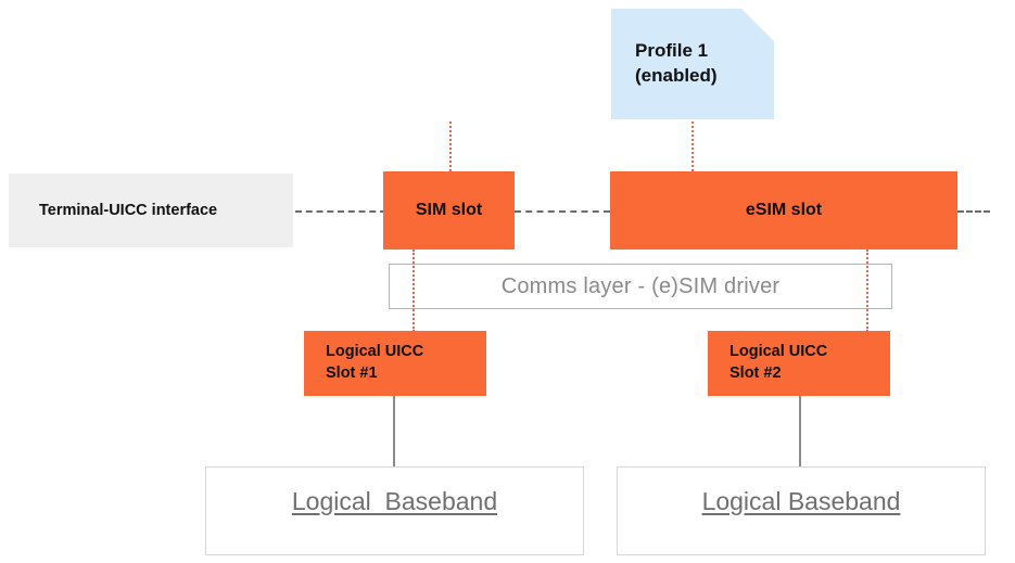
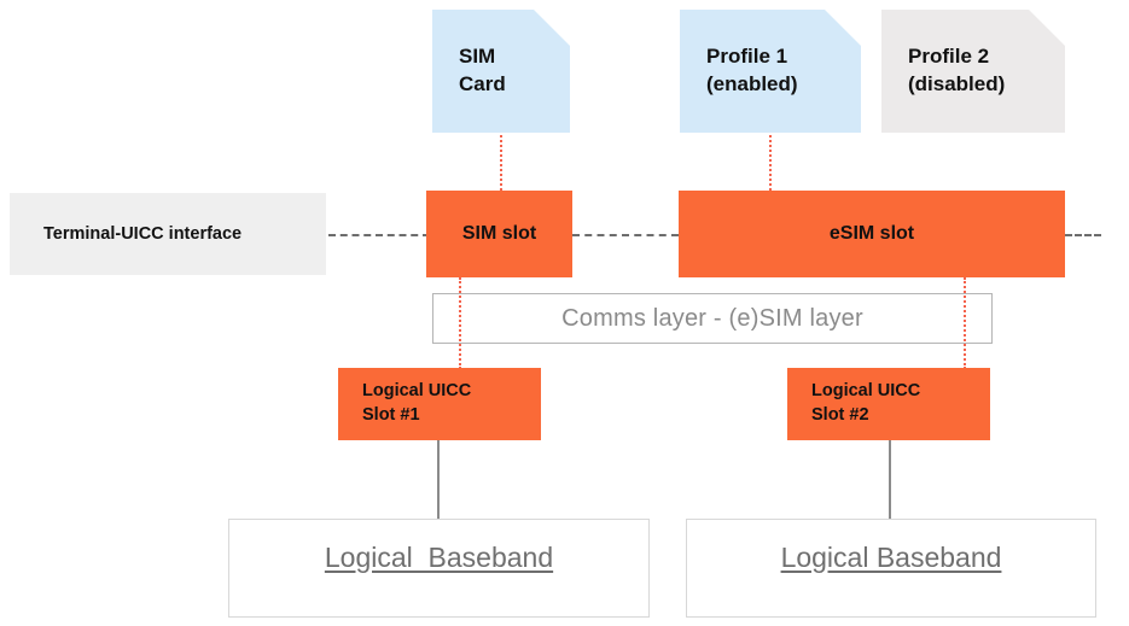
+ SIM
+ Card
  Profile 1
  (enabled)
+ Profile 2
+ (disabled)
  Terminal-UICC interface
  SIM slot
  eSIM slot
- Comms layer - (e)SIM driver
+ Comms layer - (e)SIM layer
  Logical UICC
  Slot #1
  Logical UICC
  Slot #2
  Logical Baseband
  Logical Baseband
